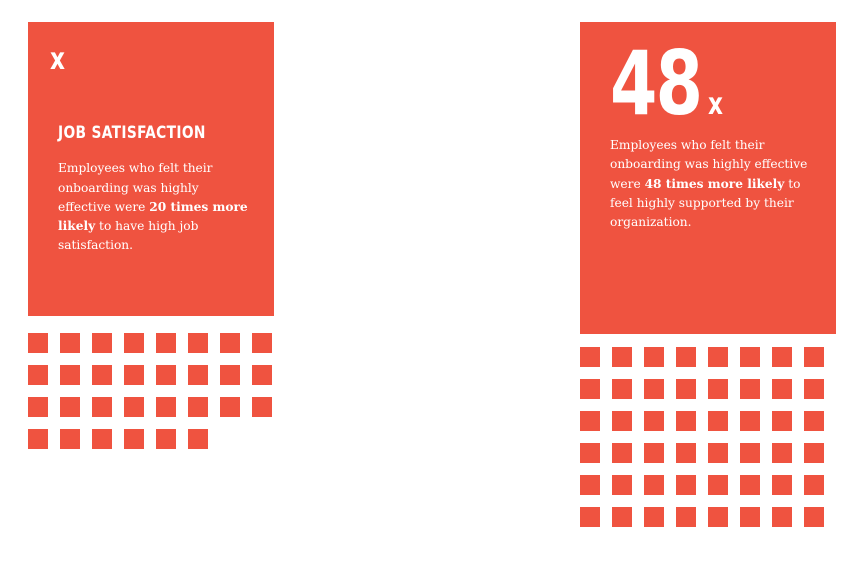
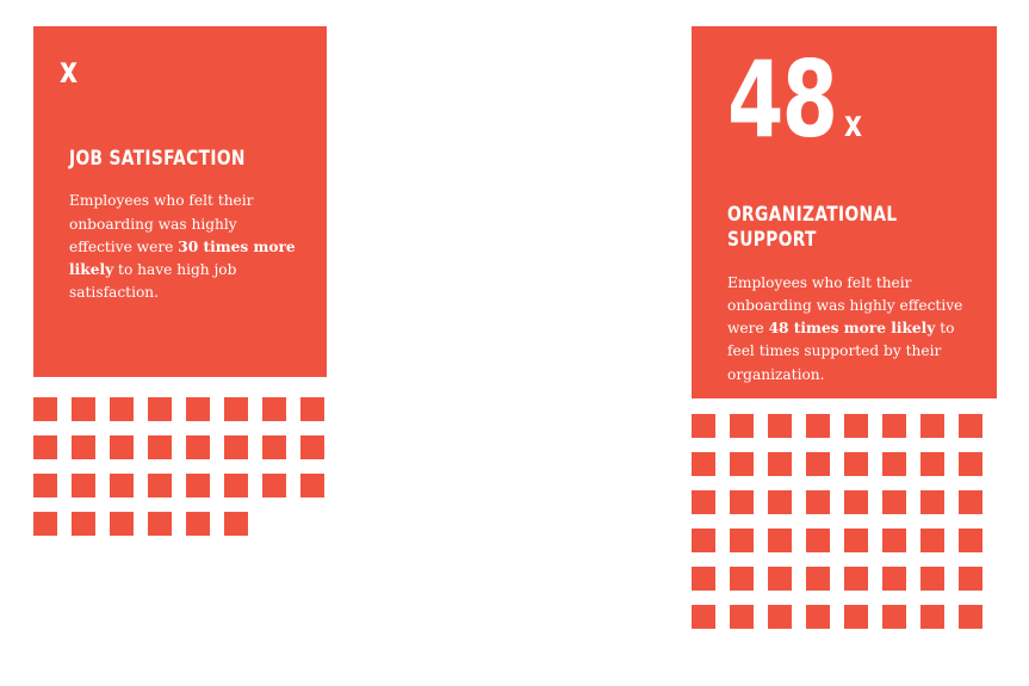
  x
  JOB SATISFACTION
- Employees who felt their onboarding was highly effective were 20 times more likely to have high job satisfaction.
+ Employees who felt their onboarding was highly effective were 30 times more likely to have high job satisfaction.
  48
  x
+ ORGANIZATIONAL
+ SUPPORT
- Employees who felt their onboarding was highly effective were 48 times more likely to feel highly supported by their organization.
+ Employees who felt their onboarding was highly effective were 48 times more likely to feel times supported by their organization.
